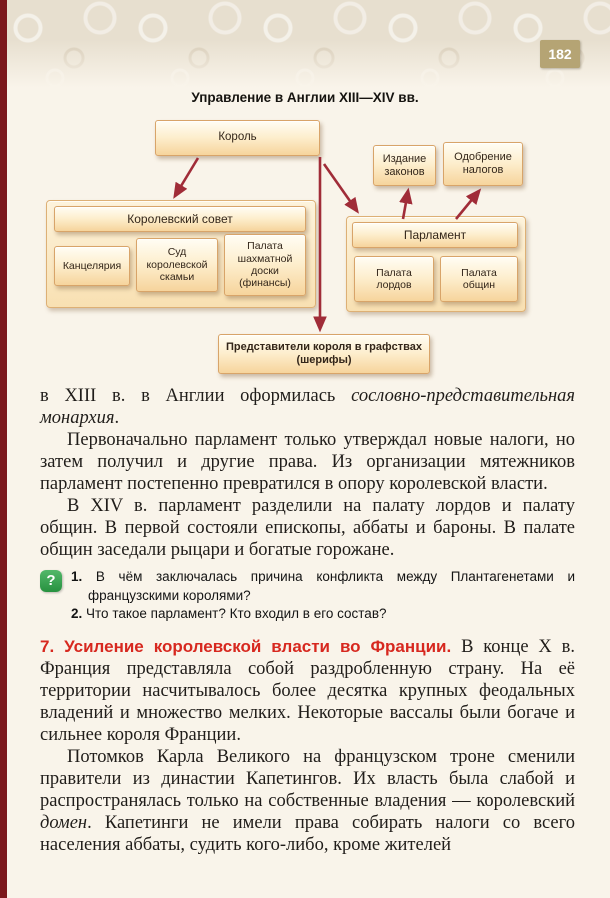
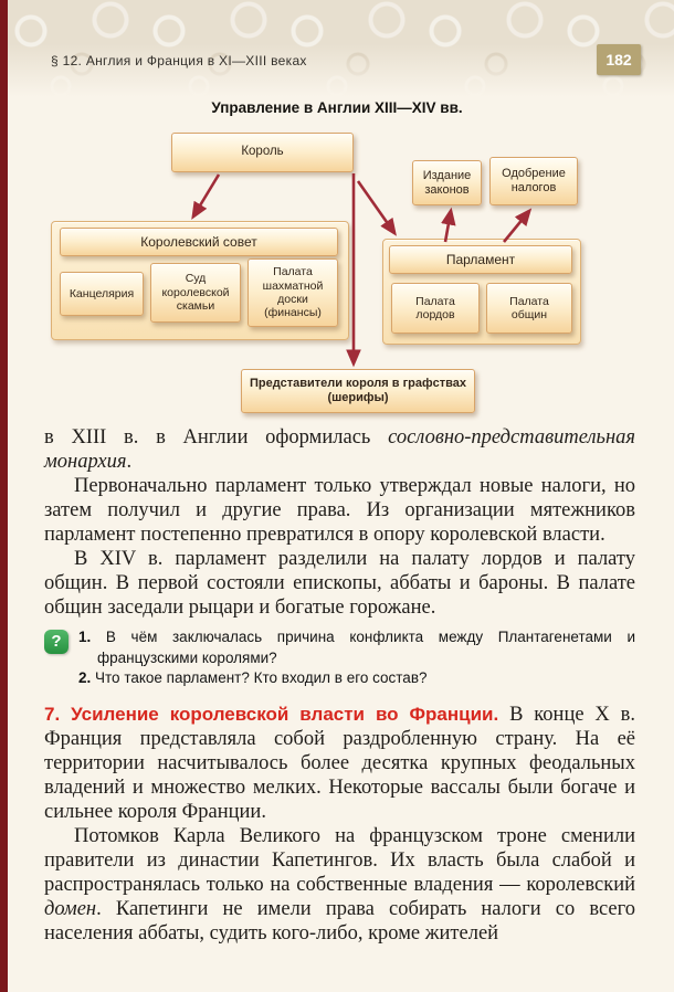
+ § 12. Англия и Франция в XI—XIII веках
  182
  Управление в Англии XIII—XIV вв.
  Король
  Издание законов
  Одобрение налогов
  Королевский совет
  Канцелярия
  Суд королевской скамьи
  Палата шахматной доски (финансы)
  Парламент
  Палата лордов
  Палата общин
  Представители короля в графствах (шерифы)
  в XIII в. в Англии оформилась сословно-представительная монархия.
  Первоначально парламент только утверждал новые налоги, но затем получил и другие права. Из организации мятежников парламент постепенно превратился в опору королевской власти.
  В XIV в. парламент разделили на палату лордов и палату общин. В первой состояли епископы, аббаты и бароны. В палате общин заседали рыцари и богатые горожане.
  ?
  1. В чём заключалась причина конфликта между Плантагенетами и французскими королями?
  2. Что такое парламент? Кто входил в его состав?
  7. Усиление королевской власти во Франции. В конце X в. Франция представляла собой раздробленную страну. На её территории насчитывалось более десятка крупных феодальных владений и множество мелких. Некоторые вассалы были богаче и сильнее короля Франции.
  Потомков Карла Великого на французском троне сменили правители из династии Капетингов. Их власть была слабой и распространялась только на собственные владения — королевский домен. Капетинги не имели права собирать налоги со всего населения аббаты, судить кого-либо, кроме жителей
